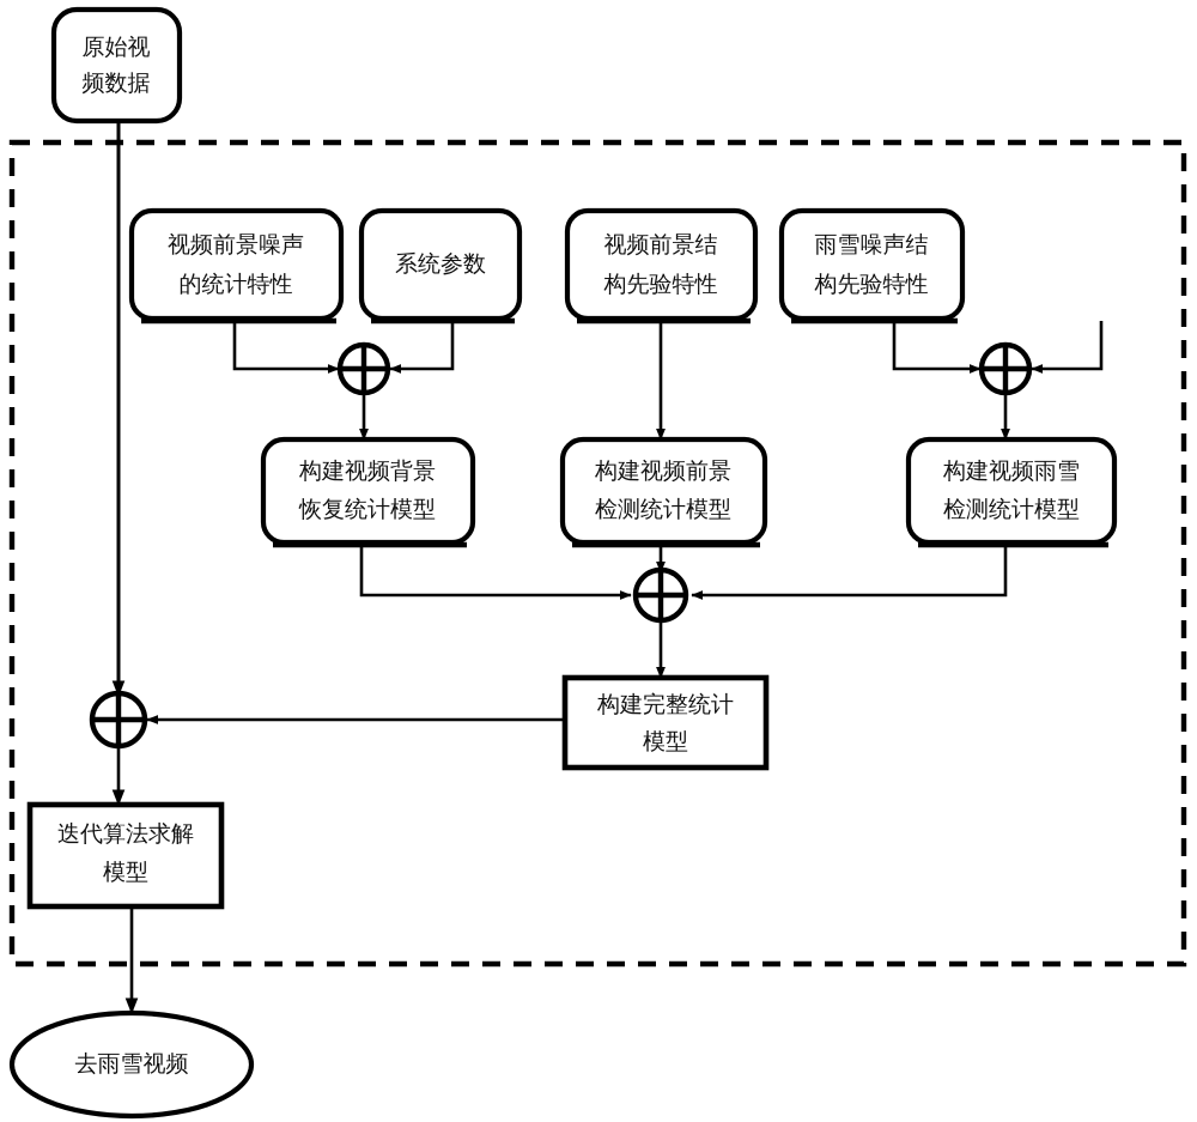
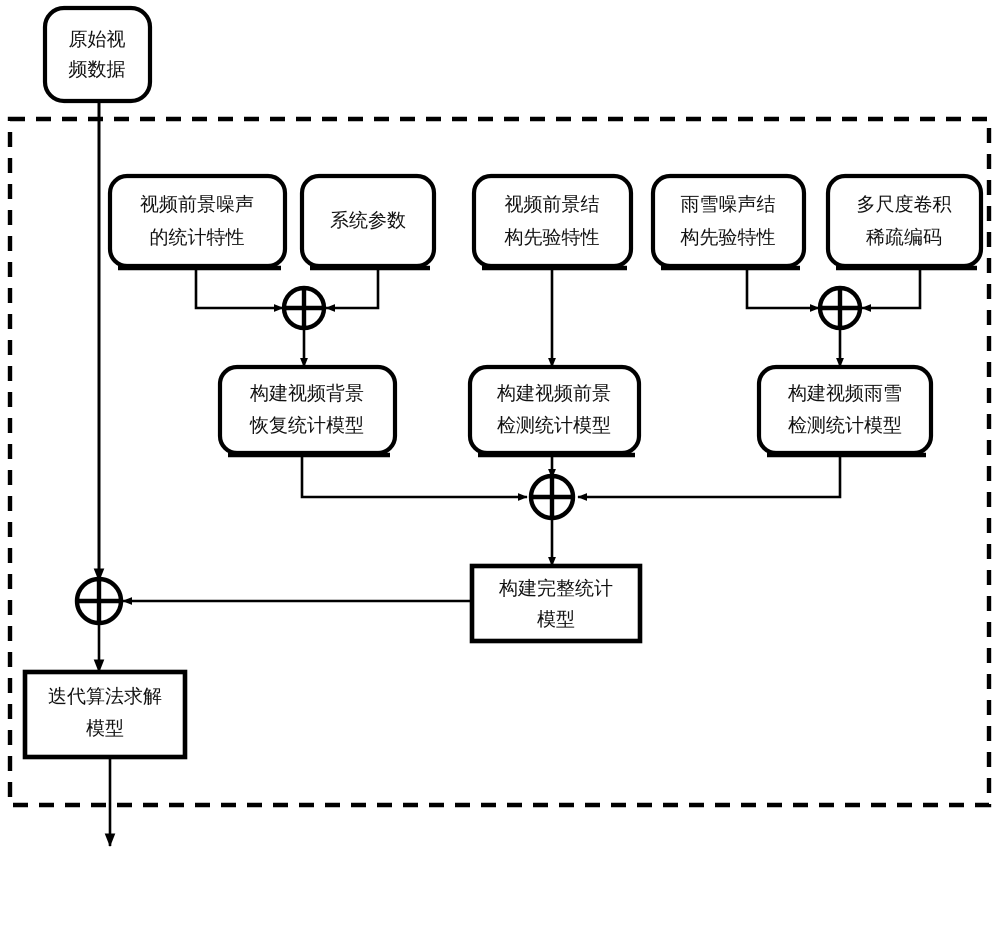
  原始视
  频数据
  视频前景噪声
  的统计特性
  系统参数
  视频前景结
  构先验特性
  雨雪噪声结
  构先验特性
+ 多尺度卷积
+ 稀疏编码
  构建视频背景
  恢复统计模型
  构建视频前景
  检测统计模型
  构建视频雨雪
  检测统计模型
  构建完整统计
  模型
  迭代算法求解
  模型
- 去雨雪视频
